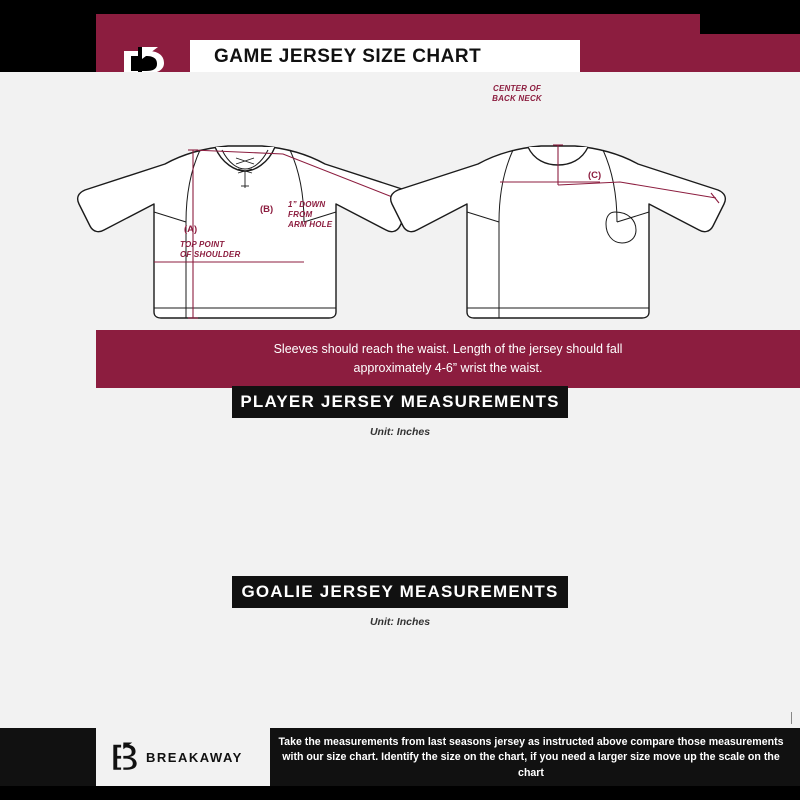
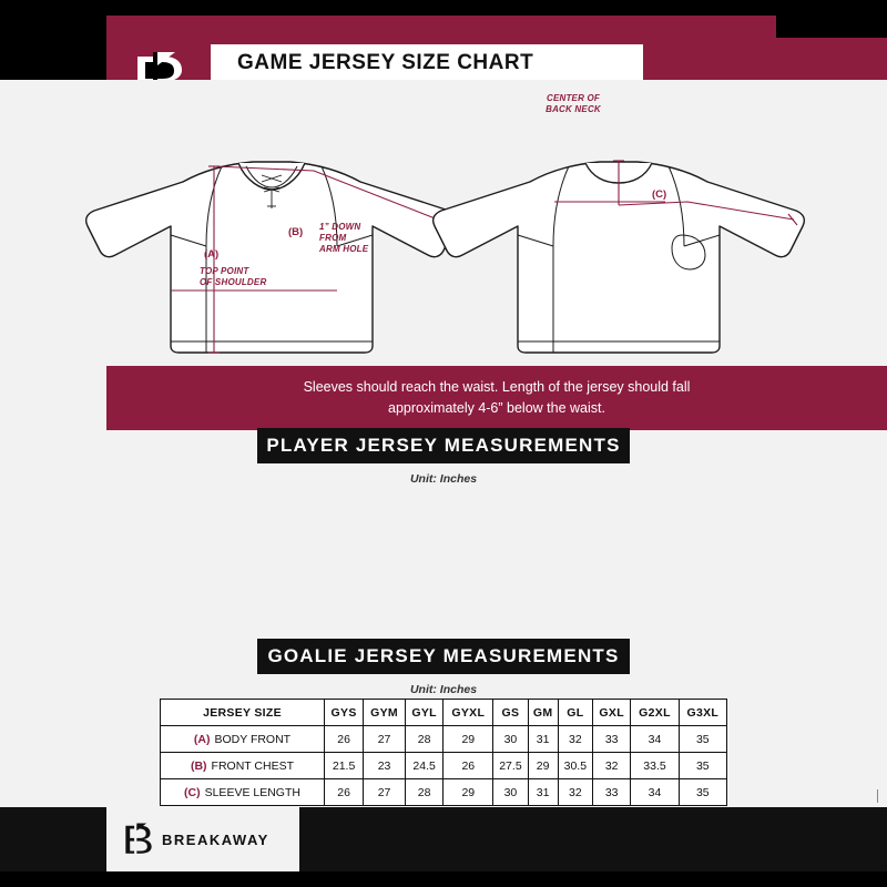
  GAME JERSEY SIZE CHART
  CENTER OF
  BACK NECK
  1” DOWN
  FROM
  ARM HOLE
  TOP POINT
  OF SHOULDER
  (A)
  (B)
  (C)
  Sleeves should reach the waist. Length of the jersey should fall
- approximately 4-6” wrist the waist.
+ approximately 4-6” below the waist.
  PLAYER JERSEY MEASUREMENTS
  Unit: Inches
  GOALIE JERSEY MEASUREMENTS
  Unit: Inches
+ JERSEY SIZE	GYS	GYM	GYL	GYXL	GS	GM	GL	GXL	G2XL	G3XL
+ (A) BODY FRONT	26	27	28	29	30	31	32	33	34	35
+ (B) FRONT CHEST	21.5	23	24.5	26	27.5	29	30.5	32	33.5	35
+ (C) SLEEVE LENGTH	26	27	28	29	30	31	32	33	34	35
  BREAKAWAY
- Take the measurements from last seasons jersey as instructed above compare those measurements with our size chart. Identify the size on the chart, if you need a larger size move up the scale on the chart
